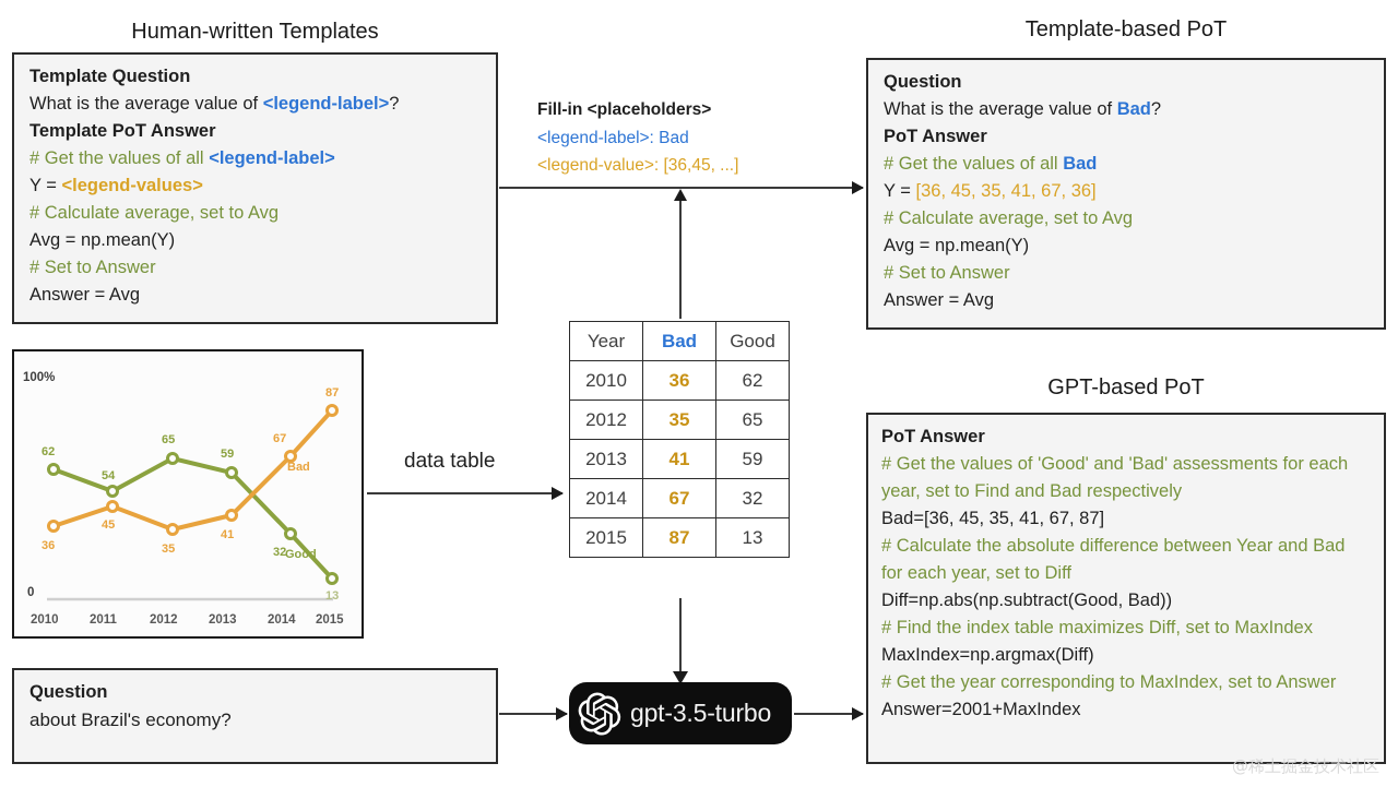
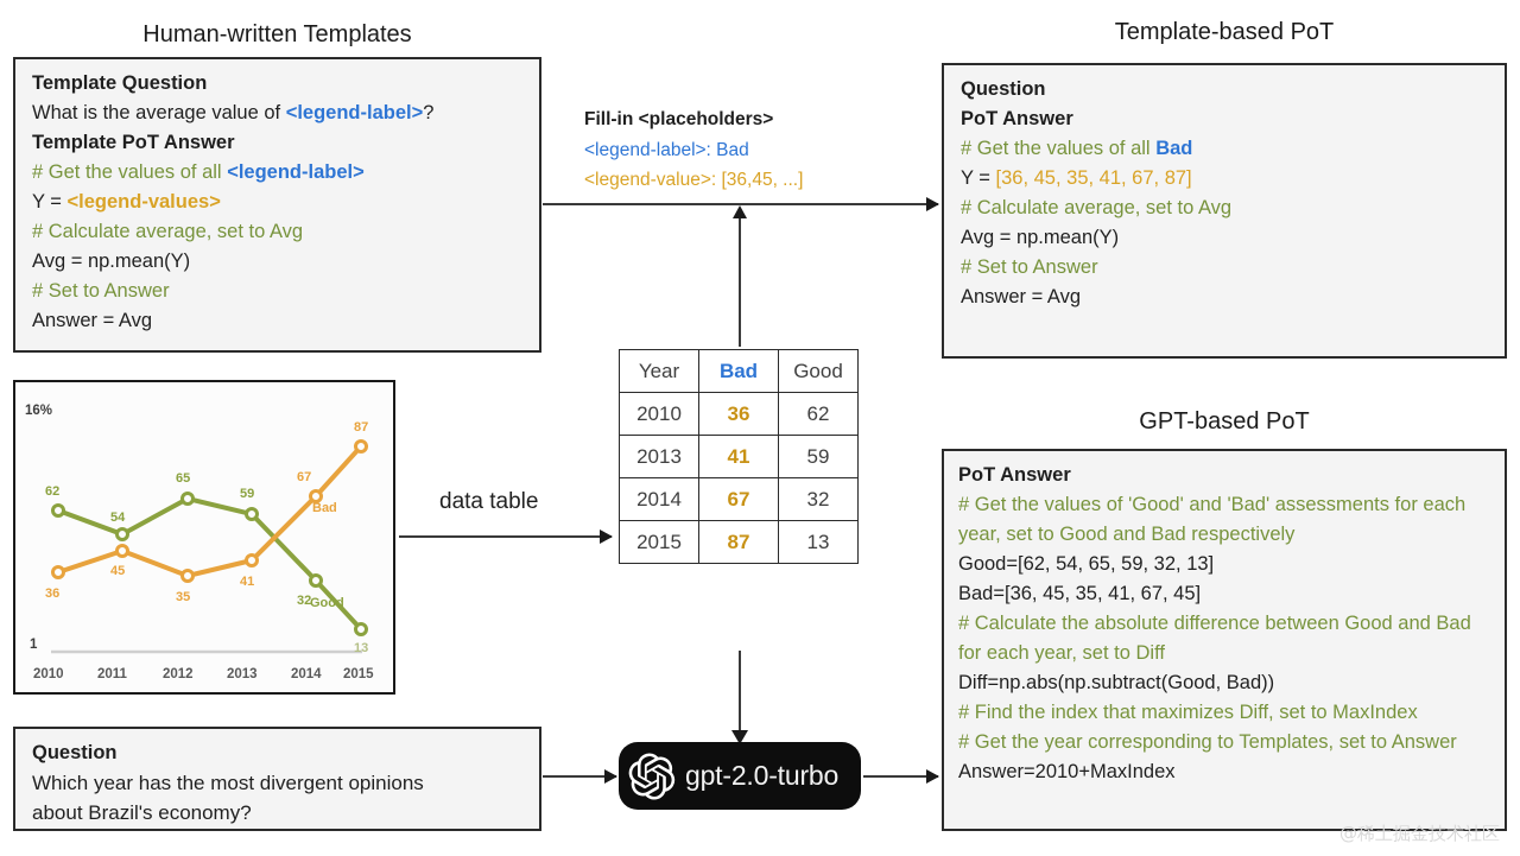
  Human-written Templates
  Template-based PoT
  GPT-based PoT
  Template Question
  What is the average value of <legend-label>?
  Template PoT Answer
  # Get the values of all <legend-label>
  Y = <legend-values>
  # Calculate average, set to Avg
  Avg = np.mean(Y)
  # Set to Answer
  Answer = Avg
  Fill-in <placeholders>
  <legend-label>: Bad
  <legend-value>: [36,45, ...]
  Question
- What is the average value of Bad?
  PoT Answer
  # Get the values of all Bad
- Y = [36, 45, 35, 41, 67, 36]
+ Y = [36, 45, 35, 41, 67, 87]
  # Calculate average, set to Avg
  Avg = np.mean(Y)
  # Set to Answer
  Answer = Avg
- 100%
+ 16%
- 0
+ 1
  2010
  2011
  2012
  2013
  2014
  2015
  62
  54
  65
  59
  32
  13
  36
  45
  35
  41
  67
  87
  Bad
  Good
  data table
  Year	Bad	Good
  2010	36	62
- 2012	35	65
  2013	41	59
  2014	67	32
  2015	87	13
  PoT Answer
- # Get the values of 'Good' and 'Bad' assessments for each year, set to Find and Bad respectively
+ # Get the values of 'Good' and 'Bad' assessments for each year, set to Good and Bad respectively
+ Good=[62, 54, 65, 59, 32, 13]
- Bad=[36, 45, 35, 41, 67, 87]
+ Bad=[36, 45, 35, 41, 67, 45]
- # Calculate the absolute difference between Year and Bad for each year, set to Diff
+ # Calculate the absolute difference between Good and Bad for each year, set to Diff
  Diff=np.abs(np.subtract(Good, Bad))
- # Find the index table maximizes Diff, set to MaxIndex
+ # Find the index that maximizes Diff, set to MaxIndex
- MaxIndex=np.argmax(Diff)
- # Get the year corresponding to MaxIndex, set to Answer
+ # Get the year corresponding to Templates, set to Answer
- Answer=2001+MaxIndex
+ Answer=2010+MaxIndex
  Question
+ Which year has the most divergent opinions
  about Brazil's economy?
- gpt-3.5-turbo
+ gpt-2.0-turbo
  @稀土掘金技术社区
